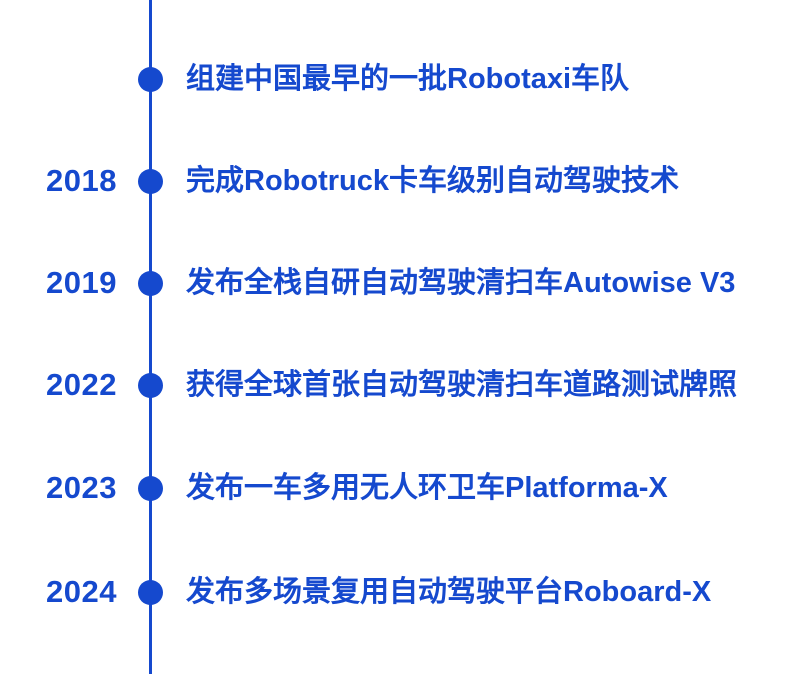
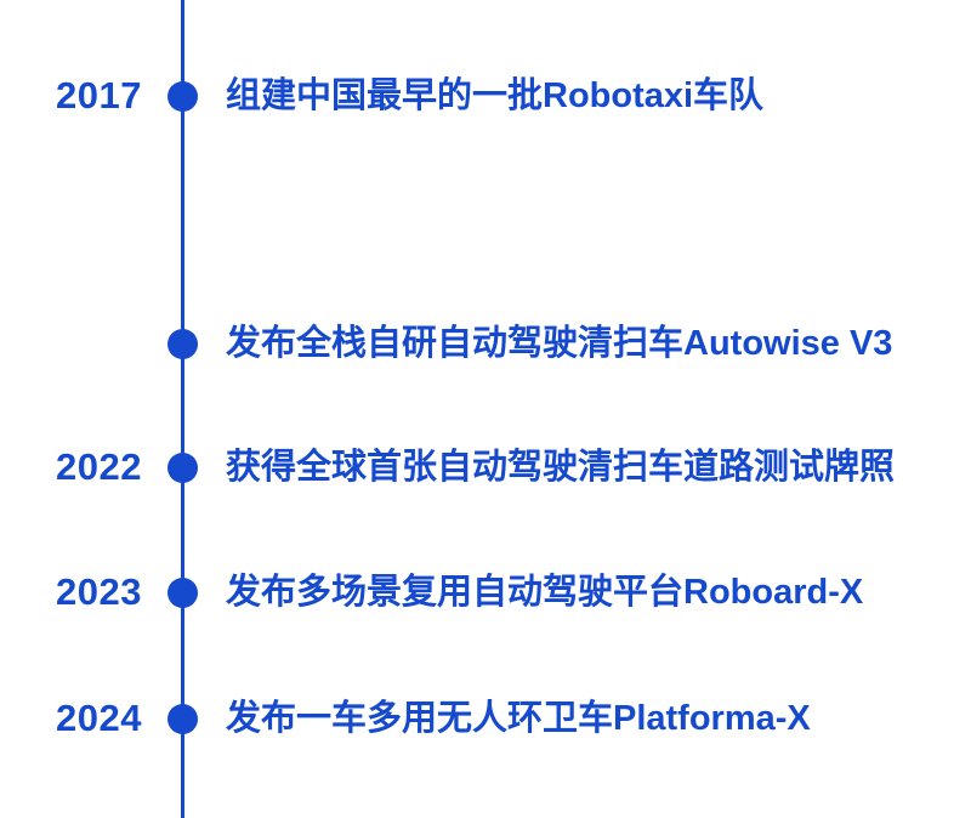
+ 2017
  组建中国最早的一批Robotaxi车队
- 2018
- 完成Robotruck卡车级别自动驾驶技术
- 2019
  发布全栈自研自动驾驶清扫车Autowise V3
  2022
  获得全球首张自动驾驶清扫车道路测试牌照
  2023
- 发布一车多用无人环卫车Platforma-X
+ 发布多场景复用自动驾驶平台Roboard-X
  2024
- 发布多场景复用自动驾驶平台Roboard-X
+ 发布一车多用无人环卫车Platforma-X
